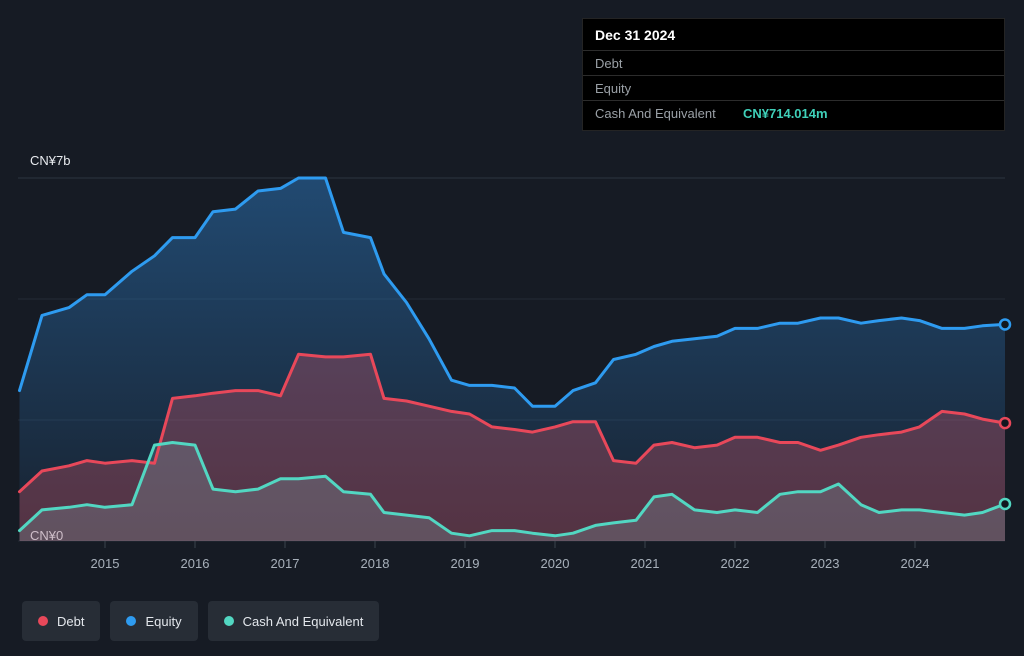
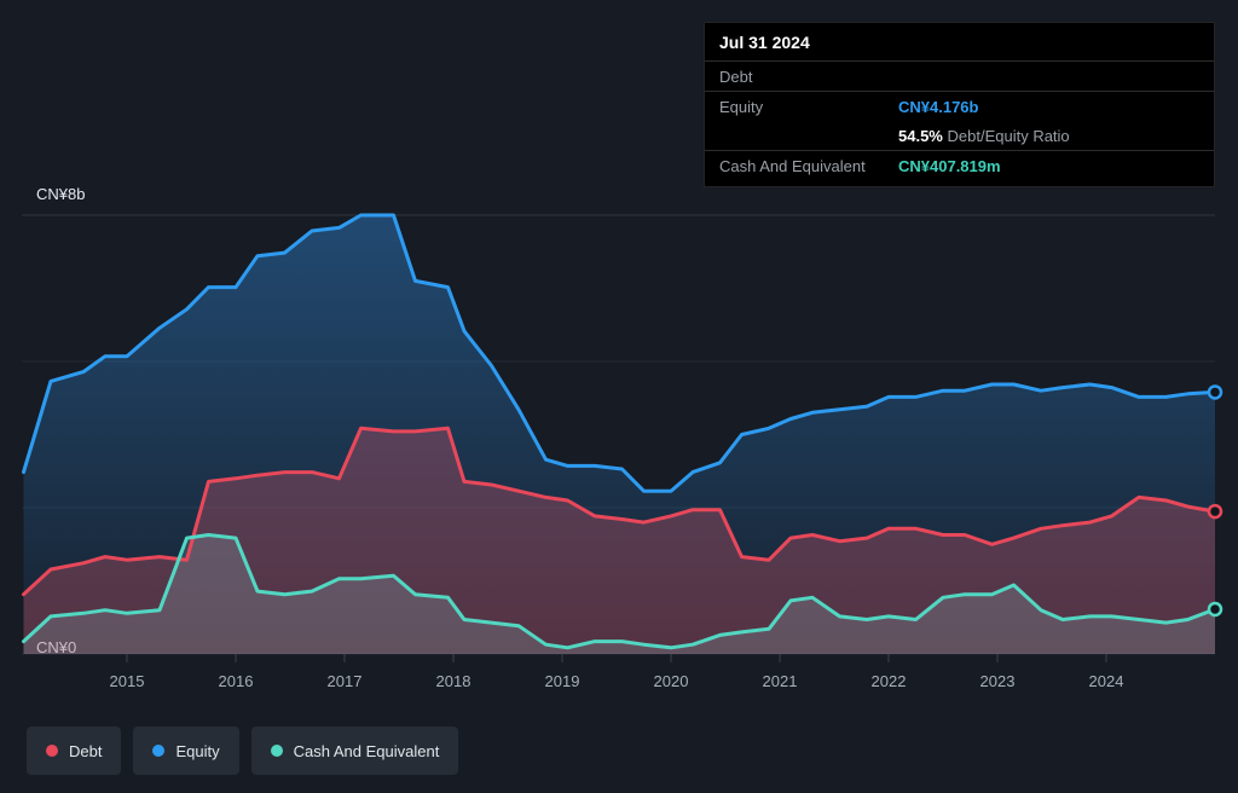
- CN¥7b
+ CN¥8b
  2015
  2016
  2017
  2018
  2019
  2020
  2021
  2022
  2023
  2024
- Dec 31 2024
+ Jul 31 2024
  Debt
  Equity
+ CN¥4.176b
+ 54.5% Debt/Equity Ratio
  Cash And Equivalent
- CN¥714.014m
+ CN¥407.819m
  Debt
  Equity
  Cash And Equivalent
